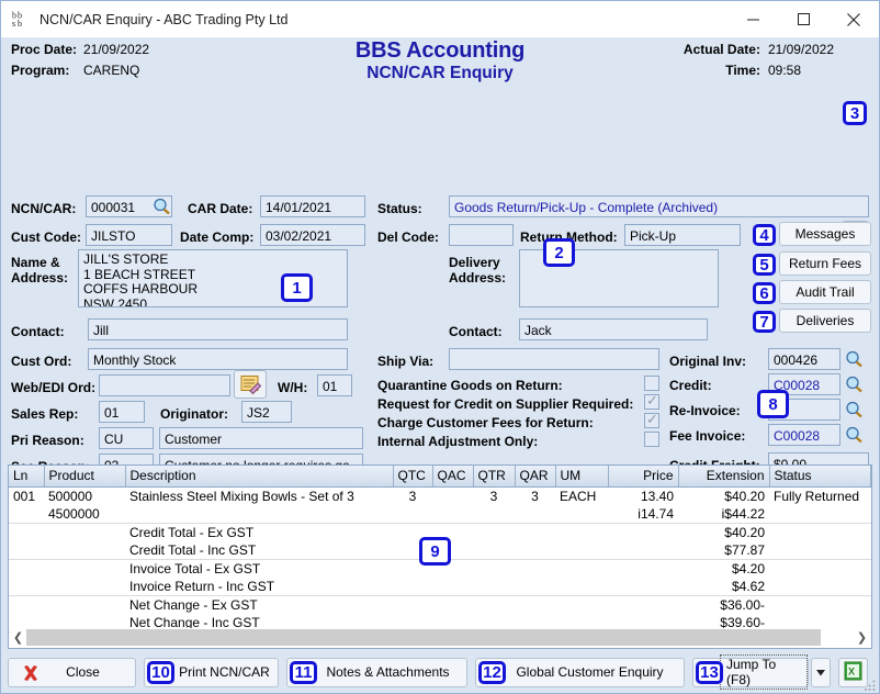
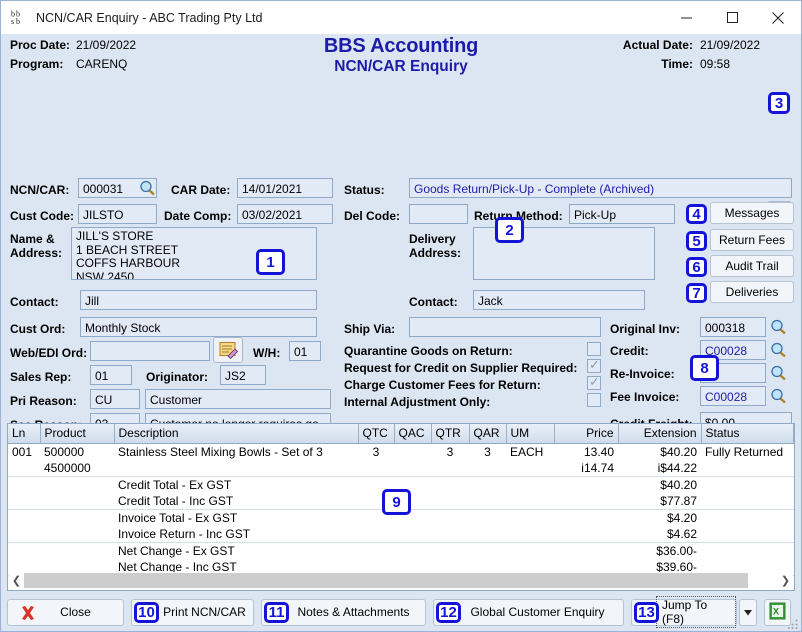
  b
  b
  s
  b
  NCN/CAR Enquiry - ABC Trading Pty Ltd
  Proc Date:
  21/09/2022
  Program:
  CARENQ
  BBS Accounting
  NCN/CAR Enquiry
  Actual Date:
  21/09/2022
  Time:
  09:58
  3
  NCN/CAR:
  000031
  CAR Date:
  14/01/2021
  Status:
  Goods Return/Pick-Up - Complete (Archived)
  Cust Code:
  JILSTO
  Date Comp:
  03/02/2021
  Del Code:
  Return Method:
  Pick-Up
  Name &
  Address:
  JILL'S STORE
  1 BEACH STREET
  COFFS HARBOUR
  NSW 2450
  1
  Delivery
  Address:
  2
  4
  Messages
  5
  Return Fees
  6
  Audit Trail
  7
  Deliveries
  Contact:
  Jill
  Contact:
  Jack
  Cust Ord:
  Monthly Stock
  Ship Via:
  Original Inv:
- 000426
+ 000318
  Web/EDI Ord:
  W/H:
  01
  Quarantine Goods on Return:
  Request for Credit on Supplier Required:
  Charge Customer Fees for Return:
  Internal Adjustment Only:
  Credit:
  C00028
  Re-Invoice:
  8
  Fee Invoice:
  C00028
  Sales Rep:
  01
  Originator:
  JS2
  Pri Reason:
  CU
  Customer
  Ln	Product	Description	QTC	QAC	QTR	QAR	UM	Price	Extension	Status
  001	500000	Stainless Steel Mixing Bowls - Set of 3	3		3	3	EACH	13.40	$40.20	Fully Returned
  	4500000							i14.74	i$44.22
  	Credit Total - Ex GST		$40.20
  	Credit Total - Inc GST		$77.87
  	Invoice Total - Ex GST		$4.20
  	Invoice Return - Inc GST		$4.62
  	Net Change - Ex GST		$36.00-
  	Net Change - Inc GST		$39.60-
  ❮
  ❯
  9
  Close
  10
  Print NCN/CAR
  11
  Notes & Attachments
  12
  Global Customer Enquiry
  13
  Jump To (F8)
  X
